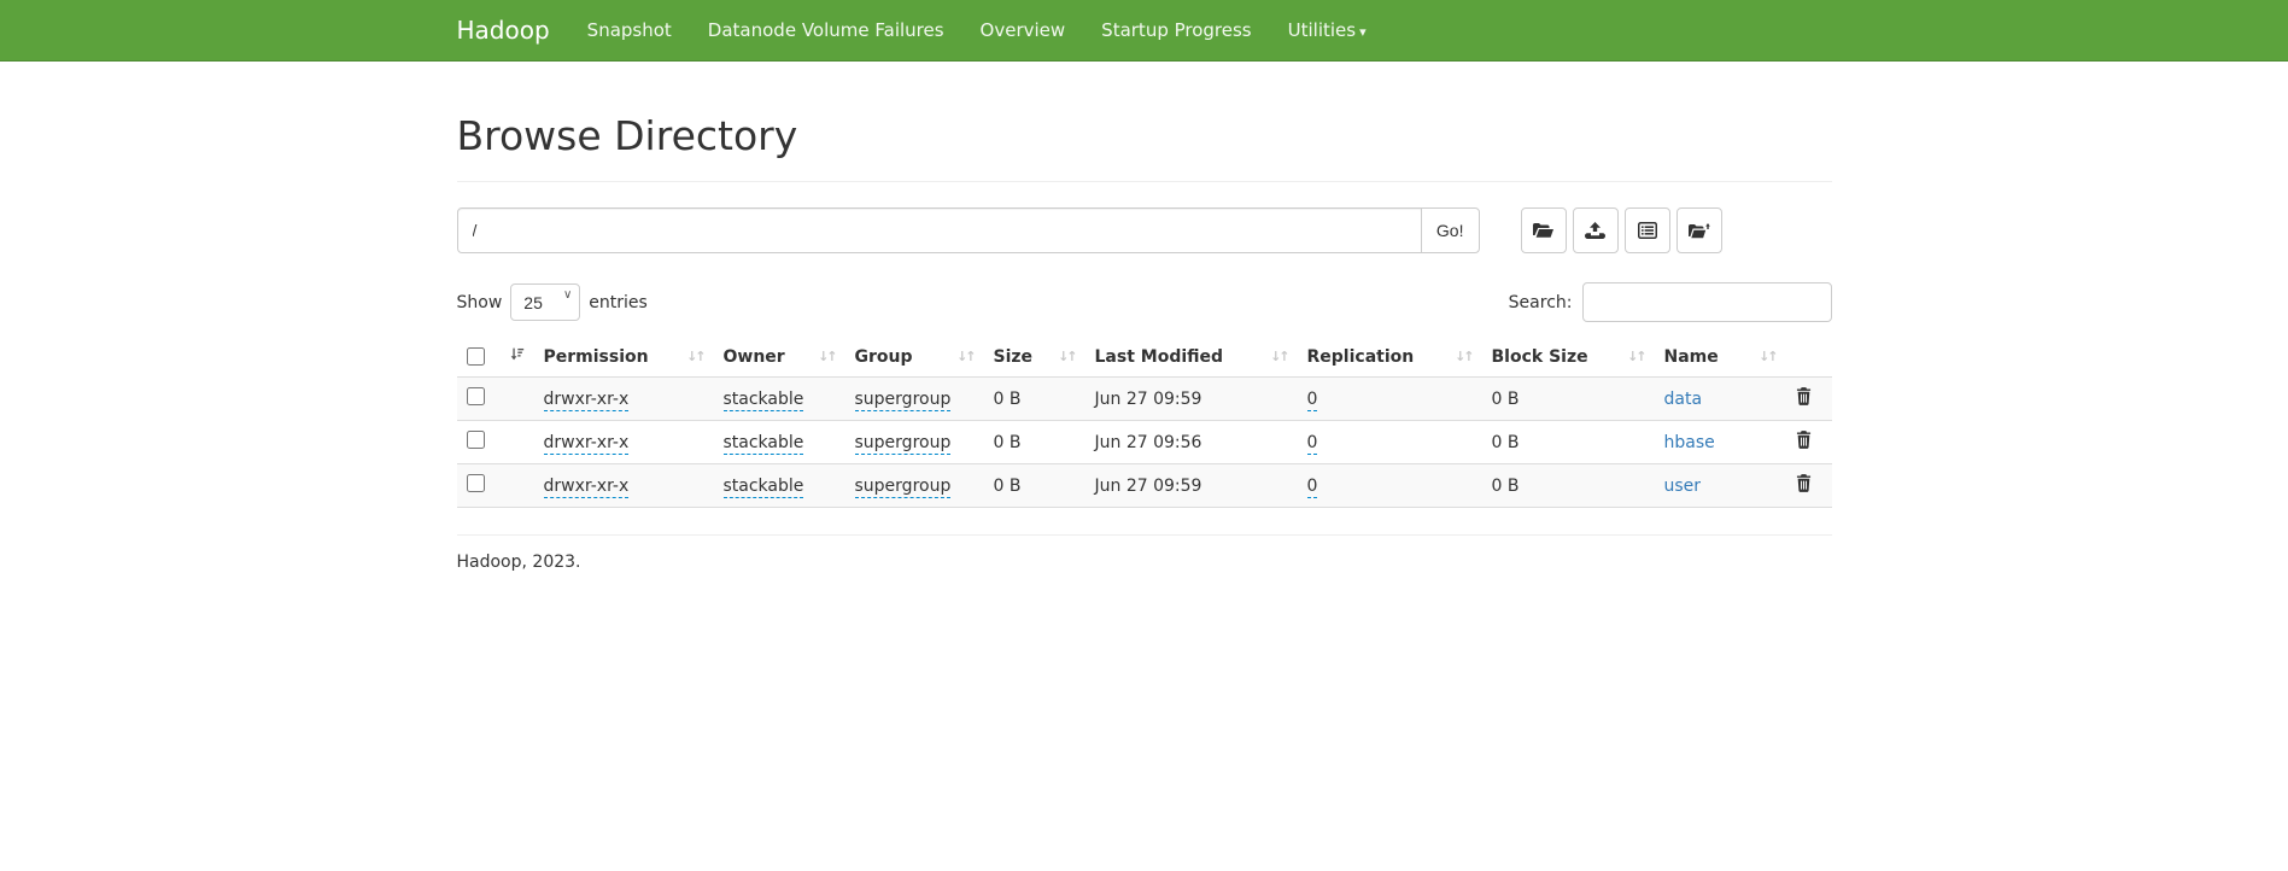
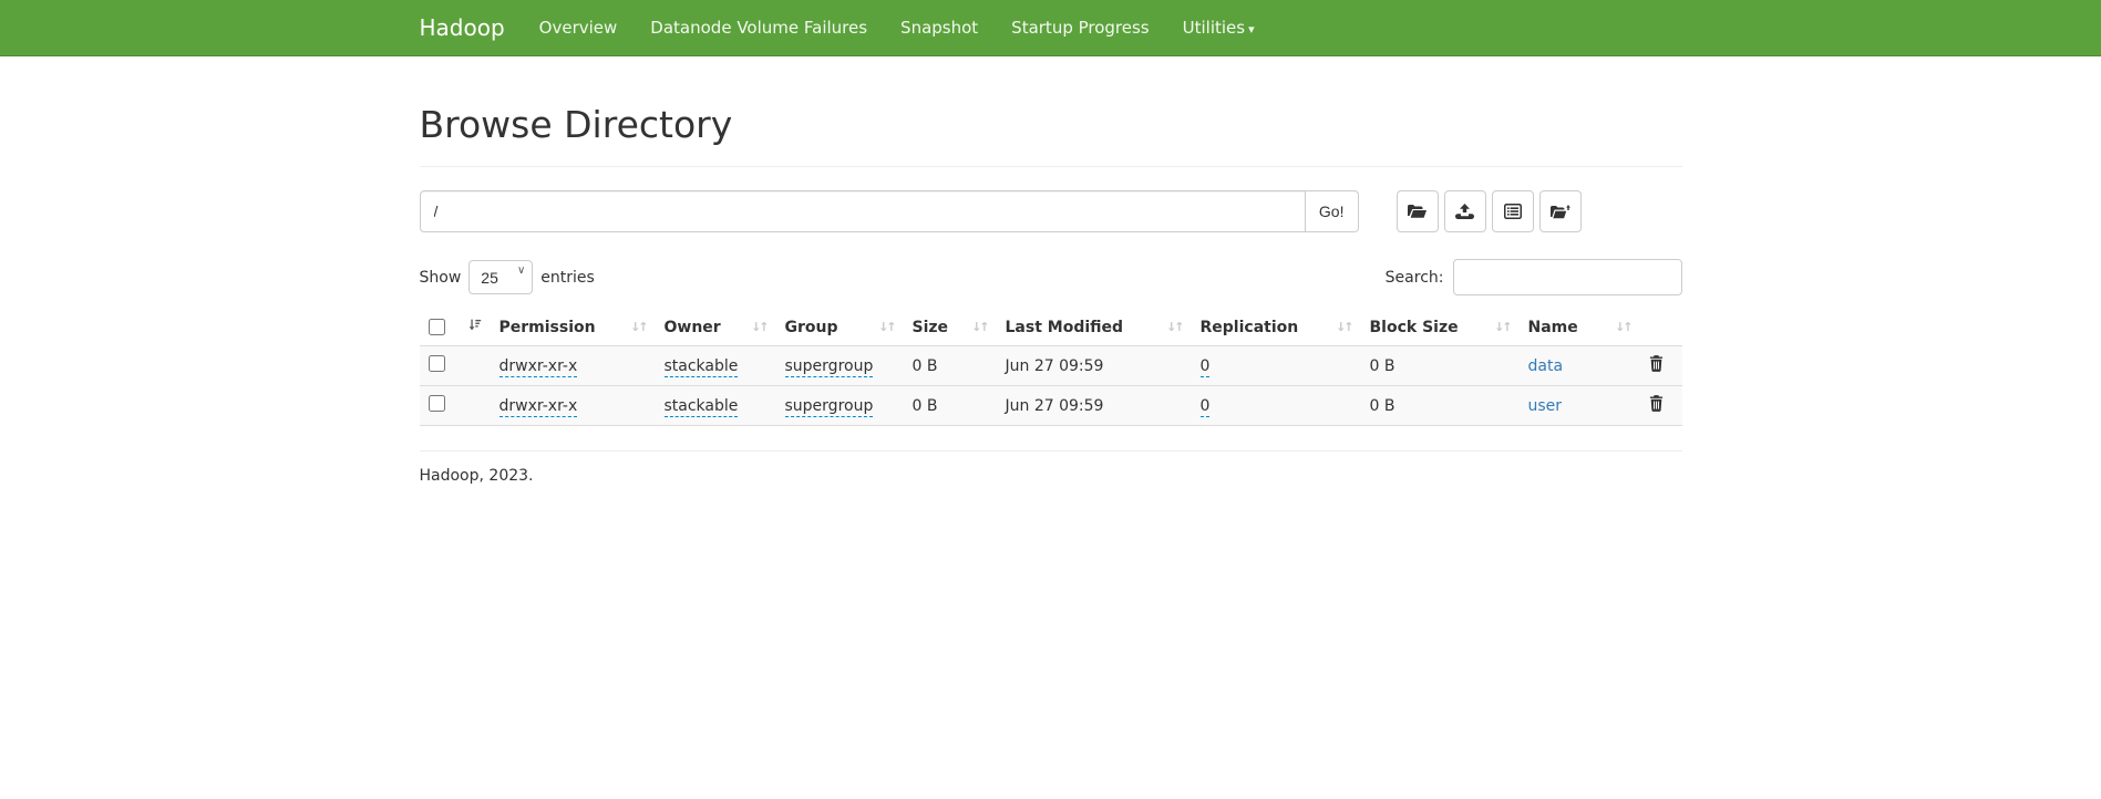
  Hadoop
- Snapshot
+ Overview
  Datanode Volume Failures
- Overview
+ Snapshot
  Startup Progress
  Utilities ▾
  Browse Directory
  /
  Go!
  Show
  25
  ∨
  entries
  Search:
  	Permission ↓↑	Owner ↓↑	Group ↓↑	Size ↓↑	Last Modified ↓↑	Replication ↓↑	Block Size ↓↑	Name ↓↑
  	drwxr-xr-x	stackable	supergroup	0 B	Jun 27 09:59	0	0 B	data
- 	drwxr-xr-x	stackable	supergroup	0 B	Jun 27 09:56	0	0 B	hbase
  	drwxr-xr-x	stackable	supergroup	0 B	Jun 27 09:59	0	0 B	user
  Hadoop, 2023.
